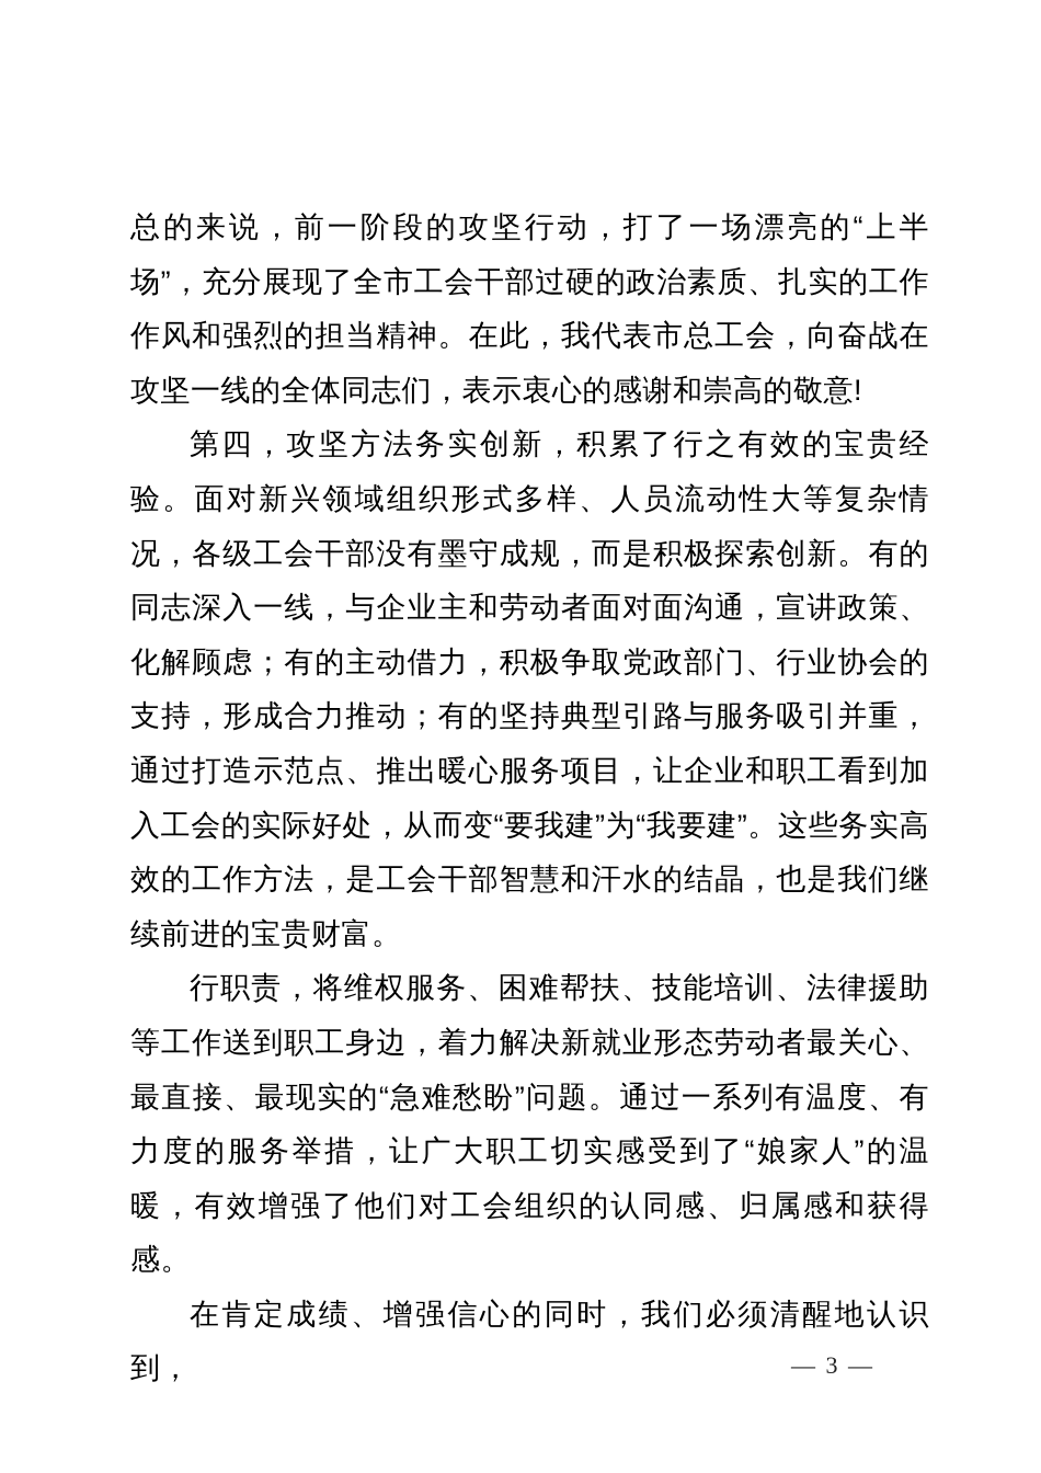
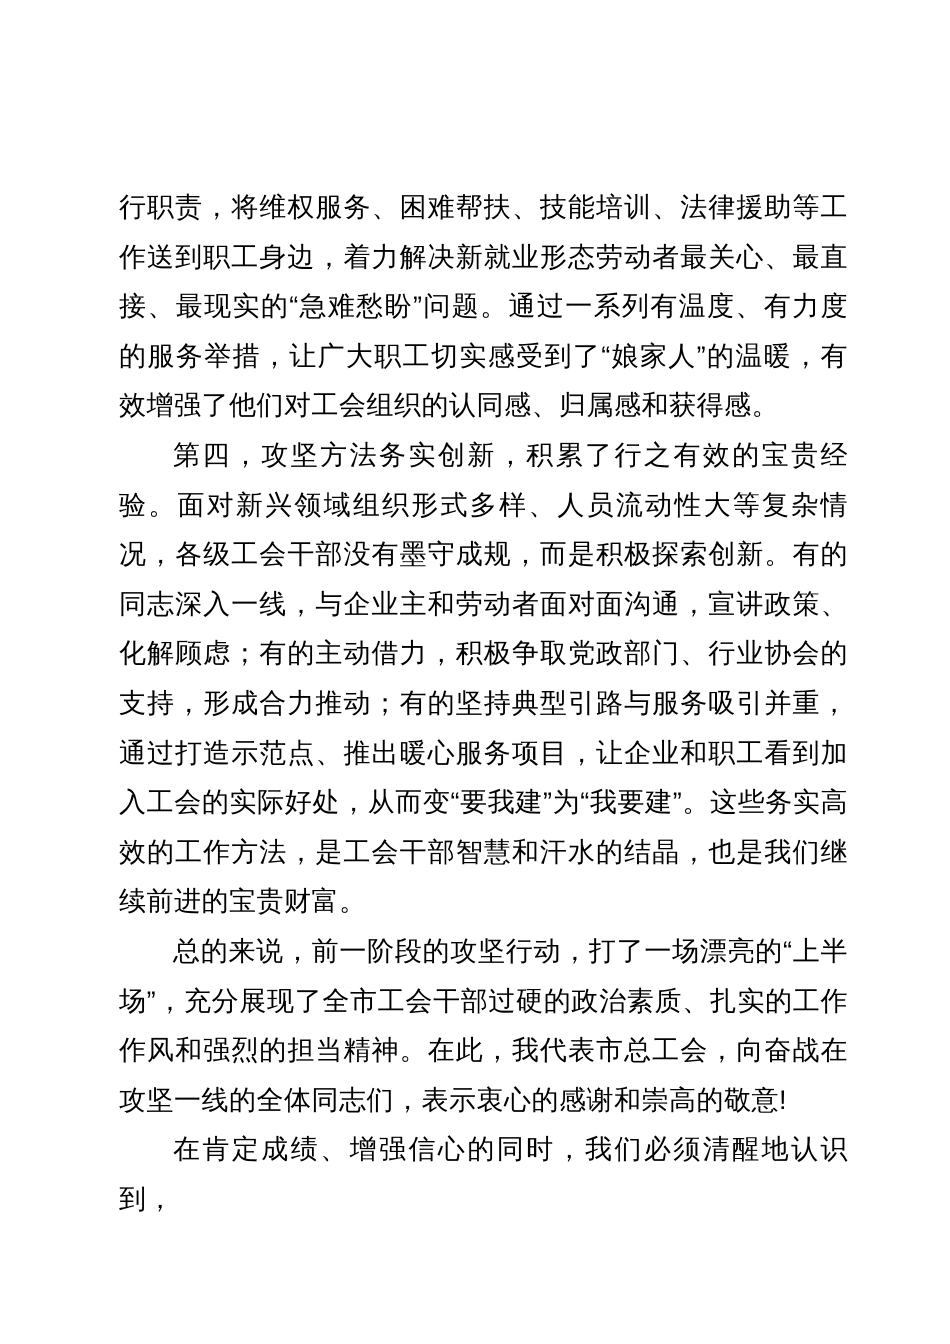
- 总的来说，前一阶段的攻坚行动，打了一场漂亮的“上半场”，充分展现了全市工会干部过硬的政治素质、扎实的工作作风和强烈的担当精神。在此，我代表市总工会，向奋战在攻坚一线的全体同志们，表示衷心的感谢和崇高的敬意!
+ 行职责，将维权服务、困难帮扶、技能培训、法律援助等工作送到职工身边，着力解决新就业形态劳动者最关心、最直接、最现实的“急难愁盼”问题。通过一系列有温度、有力度的服务举措，让广大职工切实感受到了“娘家人”的温暖，有效增强了他们对工会组织的认同感、归属感和获得感。
  第四，攻坚方法务实创新，积累了行之有效的宝贵经验。面对新兴领域组织形式多样、人员流动性大等复杂情况，各级工会干部没有墨守成规，而是积极探索创新。有的同志深入一线，与企业主和劳动者面对面沟通，宣讲政策、化解顾虑；有的主动借力，积极争取党政部门、行业协会的支持，形成合力推动；有的坚持典型引路与服务吸引并重，通过打造示范点、推出暖心服务项目，让企业和职工看到加入工会的实际好处，从而变“要我建”为“我要建”。这些务实高效的工作方法，是工会干部智慧和汗水的结晶，也是我们继续前进的宝贵财富。
- 行职责，将维权服务、困难帮扶、技能培训、法律援助等工作送到职工身边，着力解决新就业形态劳动者最关心、最直接、最现实的“急难愁盼”问题。通过一系列有温度、有力度的服务举措，让广大职工切实感受到了“娘家人”的温暖，有效增强了他们对工会组织的认同感、归属感和获得感。
+ 总的来说，前一阶段的攻坚行动，打了一场漂亮的“上半场”，充分展现了全市工会干部过硬的政治素质、扎实的工作作风和强烈的担当精神。在此，我代表市总工会，向奋战在攻坚一线的全体同志们，表示衷心的感谢和崇高的敬意!
  在肯定成绩、增强信心的同时，我们必须清醒地认识到，
- — 3 —
